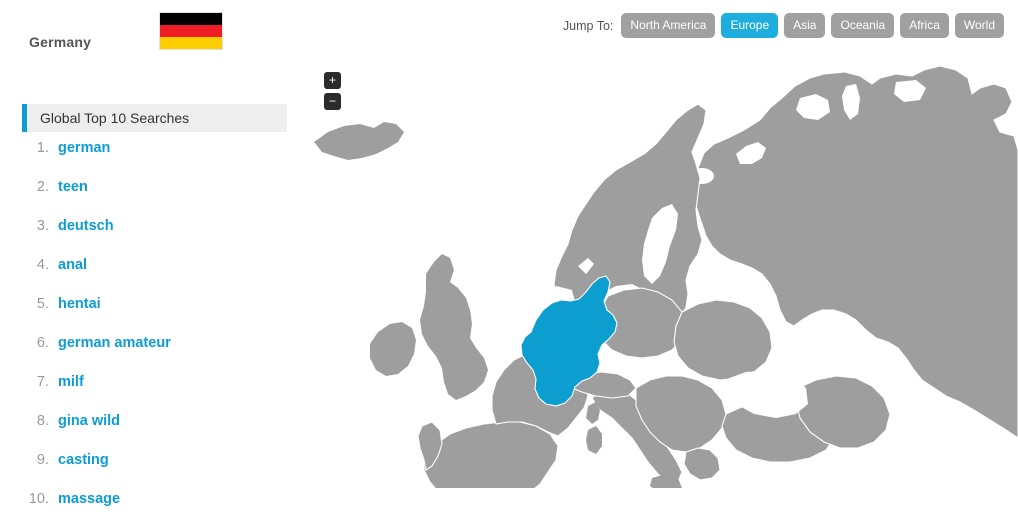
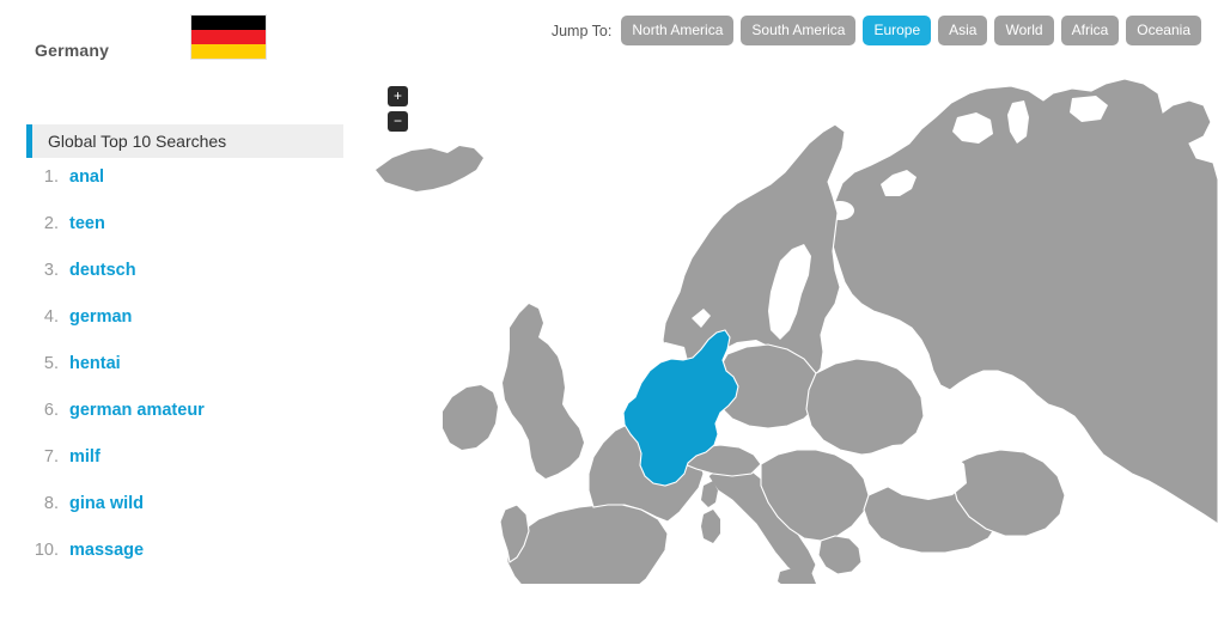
  Germany
  Global Top 10 Searches
  1.
- german
+ anal
  2.
  teen
  3.
  deutsch
  4.
- anal
+ german
  5.
  hentai
  6.
  german amateur
  7.
  milf
  8.
  gina wild
- 9.
- casting
  10.
  massage
  Jump To:
  North America
+ South America
  Europe
  Asia
- Oceania
+ World
  Africa
- World
+ Oceania
  +
  −
